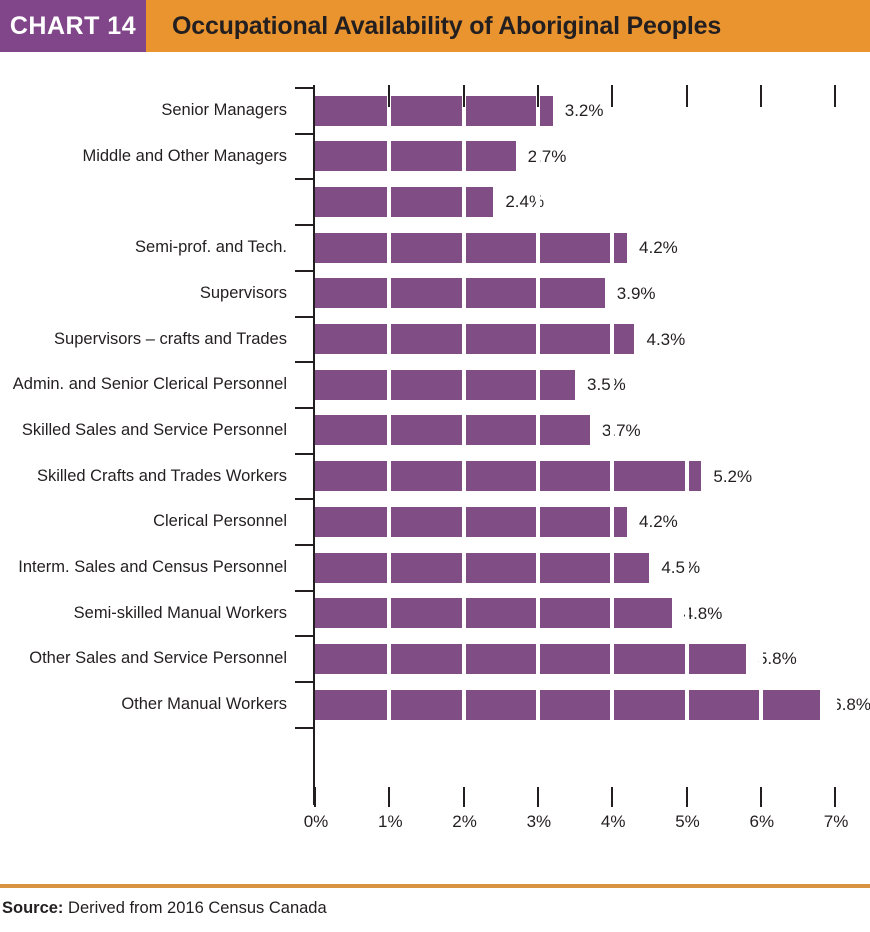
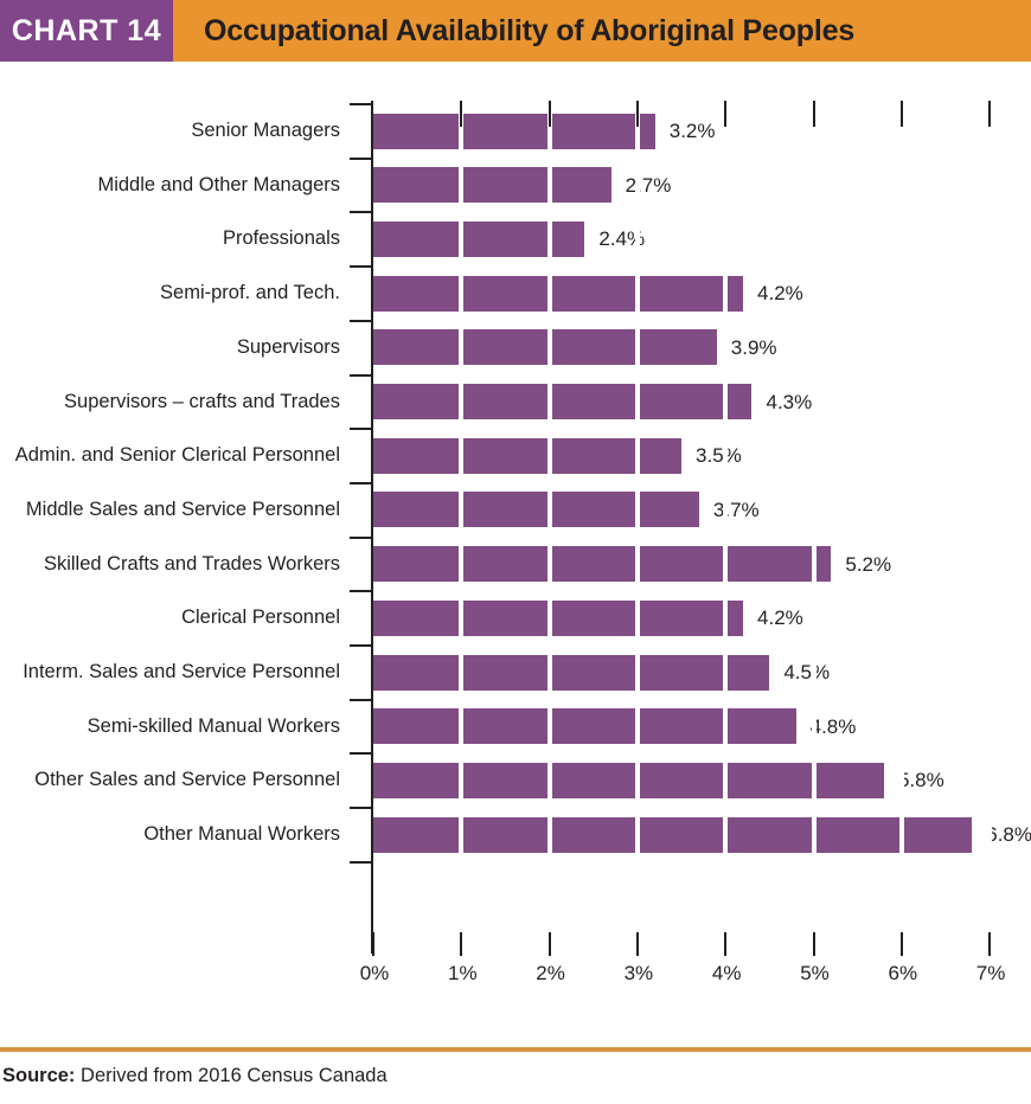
  CHART 14
  Occupational Availability of Aboriginal Peoples
  Senior Managers
  3.2%
  Middle and Other Managers
  27%
+ Professionals
  2.4
  Semi-prof. and Tech.
  4.2%
  Supervisors
  3.9%
  Supervisors – crafts and Trades
  4.3%
  Admin. and Senior Clerical Personnel
  3.5%
- Skilled Sales and Service Personnel
+ Middle Sales and Service Personnel
  37%
  Skilled Crafts and Trades Workers
  5.2%
  Clerical Personnel
  4.2%
- Interm. Sales and Census Personnel
+ Interm. Sales and Service Personnel
  4.5%
  Semi-skilled Manual Workers
  .8%
  Other Sales and Service Personnel
  .8%
  Other Manual Workers
  .8%
  0%
  1%
  2%
  3%
  4%
  5%
  6%
  7%
  Source: Derived from 2016 Census Canada
